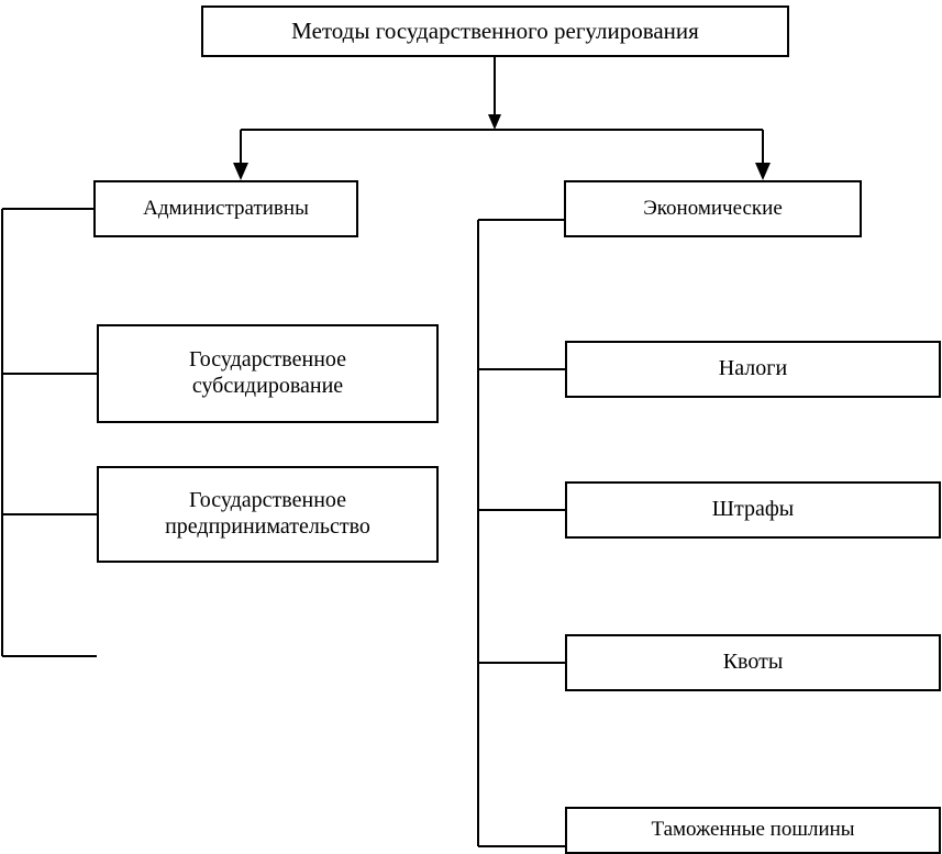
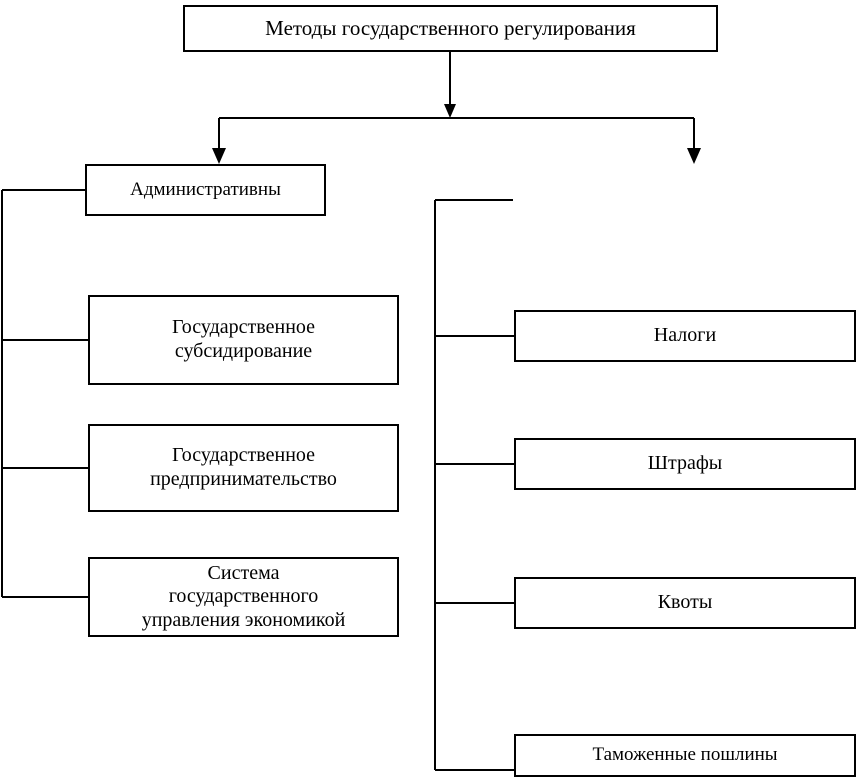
  Методы государственного регулирования
  Административны
- Экономические
  Государственное
  субсидирование
  Государственное
  предпринимательство
+ Система
+ государственного
+ управления экономикой
  Налоги
  Штрафы
  Квоты
  Таможенные пошлины
